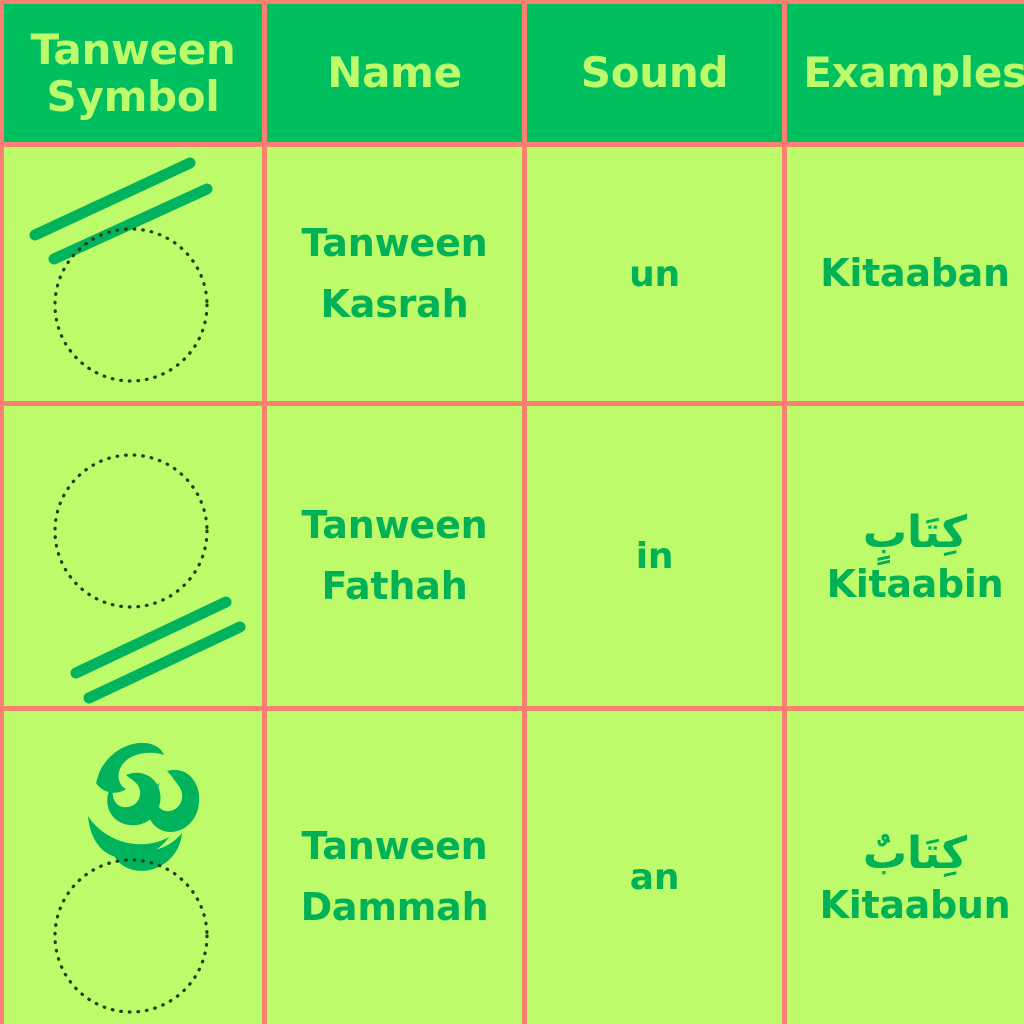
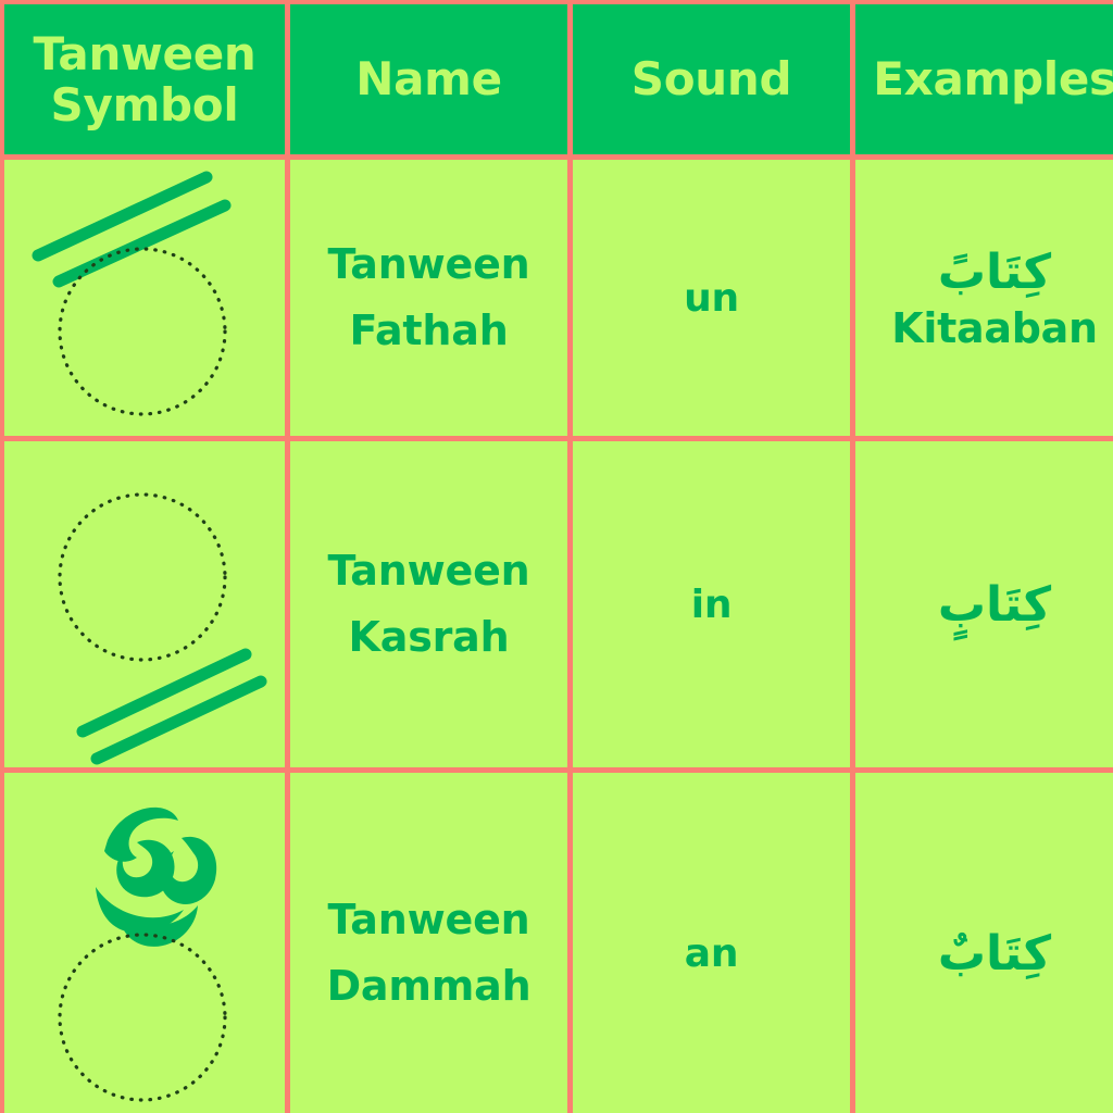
  Tanween Symbol
  Name
  Sound
  Examples
- Tanween Kasrah
+ Tanween Fathah
  un
+ كِتَابً
  Kitaaban
- Tanween Fathah
+ Tanween Kasrah
  in
  كِتَابٍ
- Kitaabin
  Tanween Dammah
  an
  كِتَابٌ
- Kitaabun
